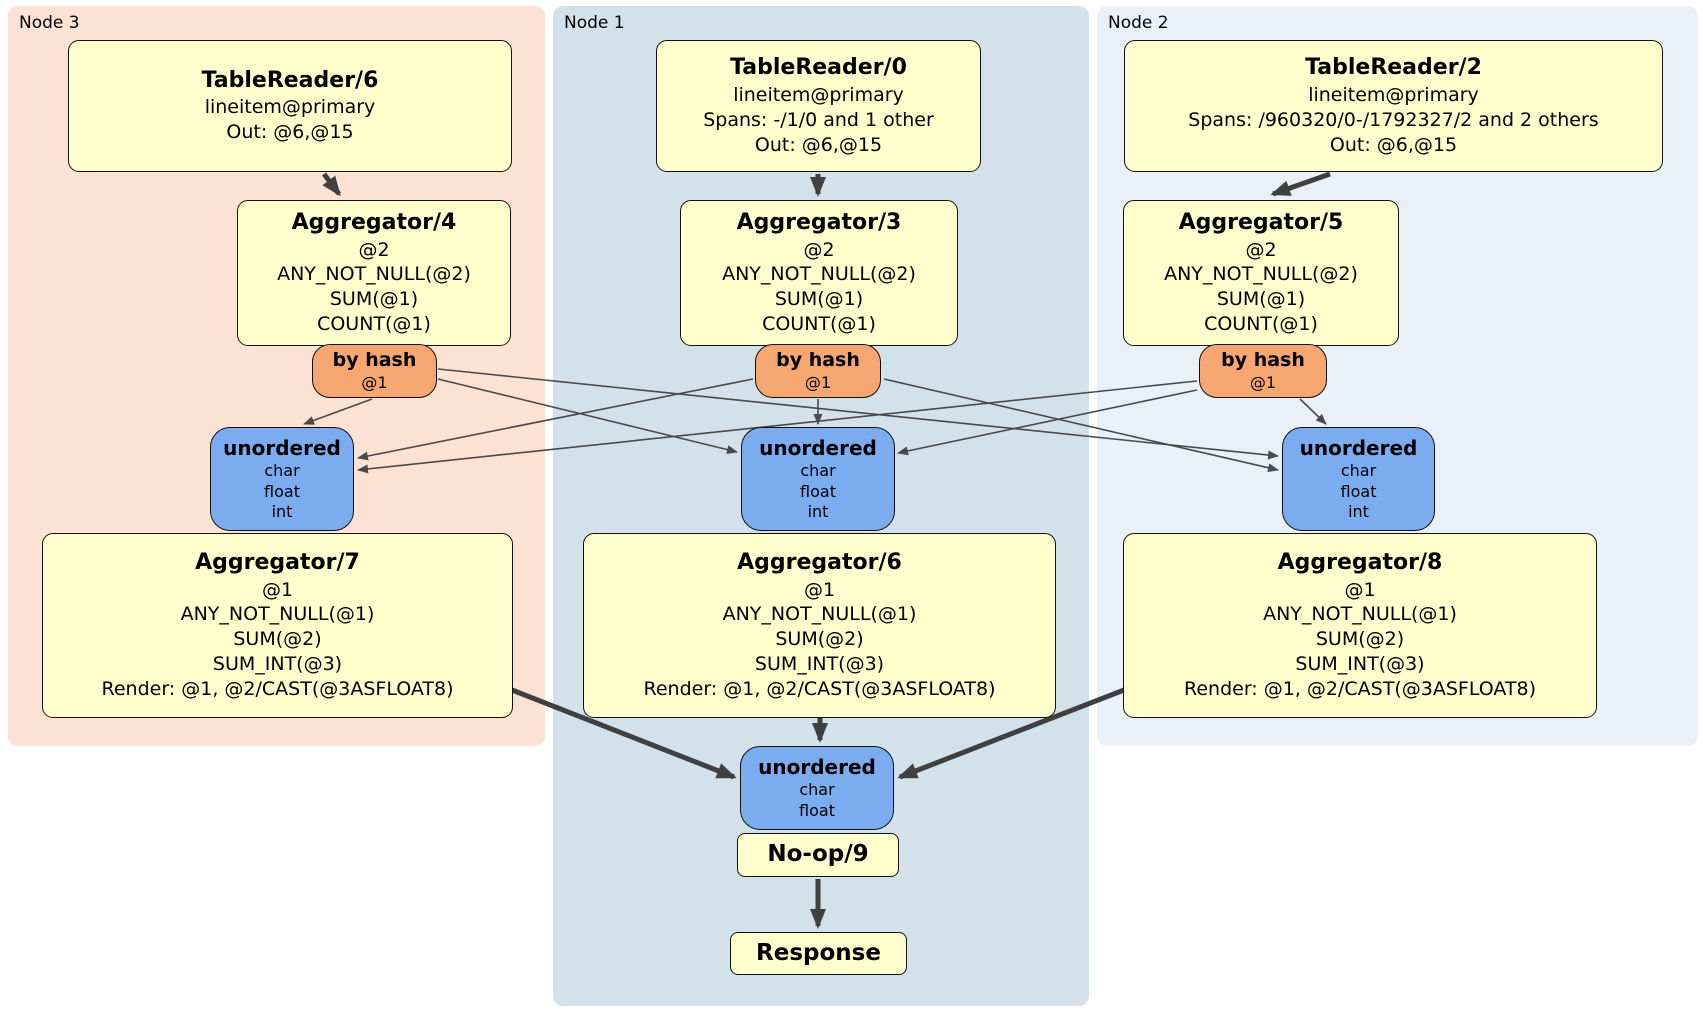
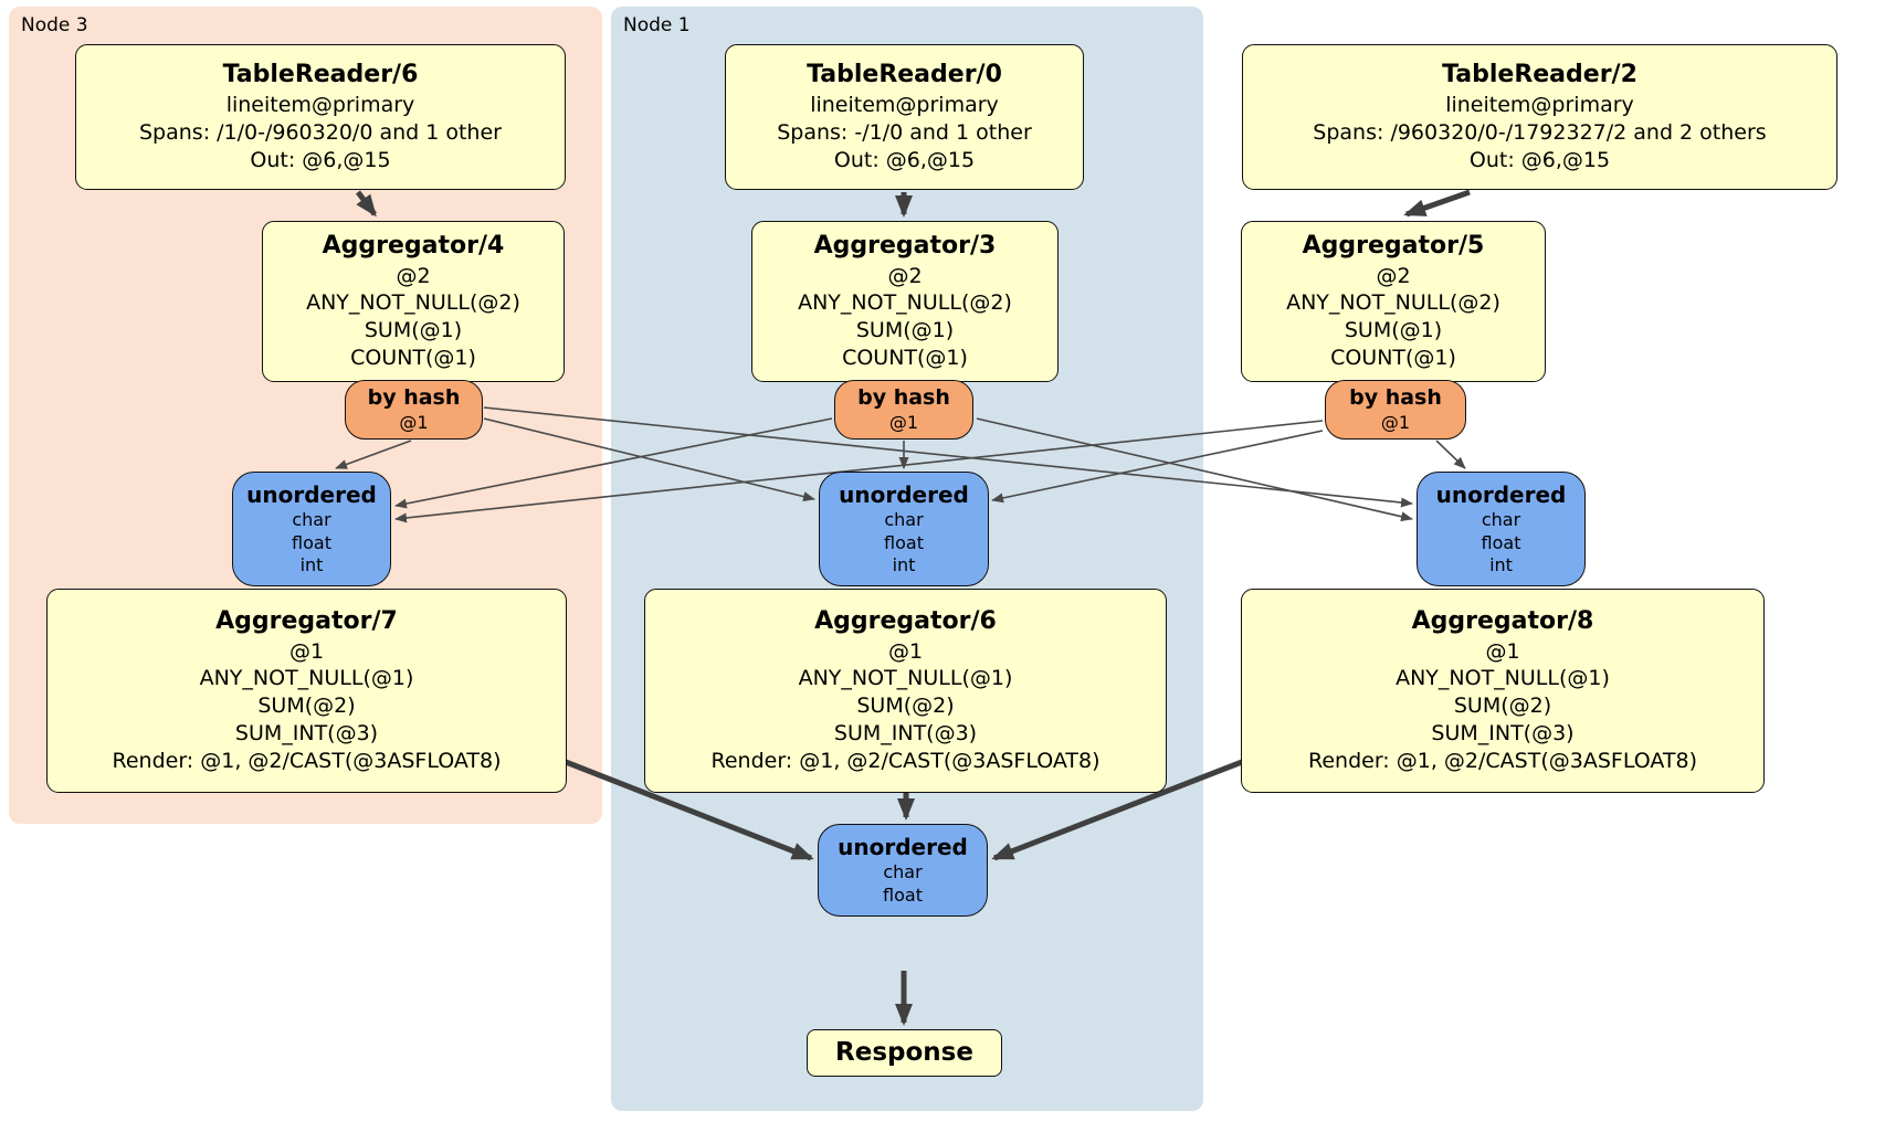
  Node 3
  Node 1
- Node 2
  TableReader/6
  lineitem@primary
+ Spans: /1/0-/960320/0 and 1 other
  Out: @6,@15
  Aggregator/4
  @2
  ANY_NOT_NULL(@2)
  SUM(@1)
  COUNT(@1)
  by hash
  @1
  unordered
  char
  float
  int
  Aggregator/7
  @1
  ANY_NOT_NULL(@1)
  SUM(@2)
  SUM_INT(@3)
  Render: @1, @2/CAST(@3ASFLOAT8)
  TableReader/0
  lineitem@primary
  Spans: -/1/0 and 1 other
  Out: @6,@15
  Aggregator/3
  @2
  ANY_NOT_NULL(@2)
  SUM(@1)
  COUNT(@1)
  by hash
  @1
  unordered
  char
  float
  int
  Aggregator/6
  @1
  ANY_NOT_NULL(@1)
  SUM(@2)
  SUM_INT(@3)
  Render: @1, @2/CAST(@3ASFLOAT8)
  TableReader/2
  lineitem@primary
  Spans: /960320/0-/1792327/2 and 2 others
  Out: @6,@15
  Aggregator/5
  @2
  ANY_NOT_NULL(@2)
  SUM(@1)
  COUNT(@1)
  by hash
  @1
  unordered
  char
  float
  int
  Aggregator/8
  @1
  ANY_NOT_NULL(@1)
  SUM(@2)
  SUM_INT(@3)
  Render: @1, @2/CAST(@3ASFLOAT8)
  unordered
  char
  float
- No-op/9
  Response
